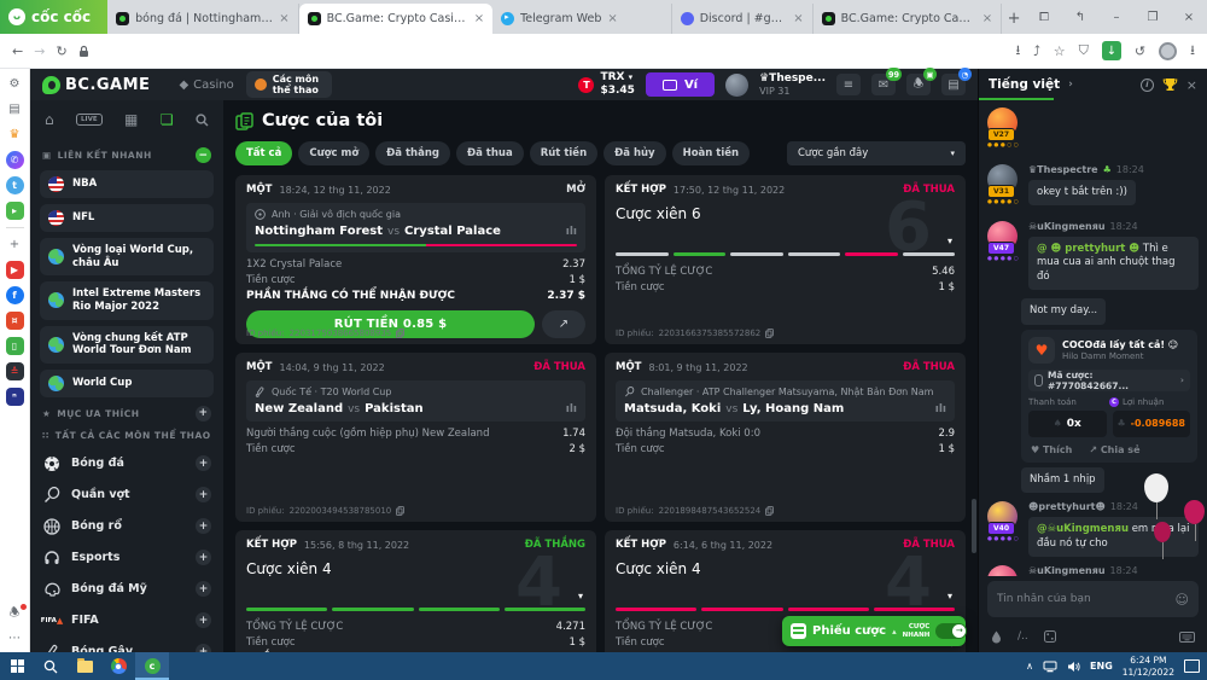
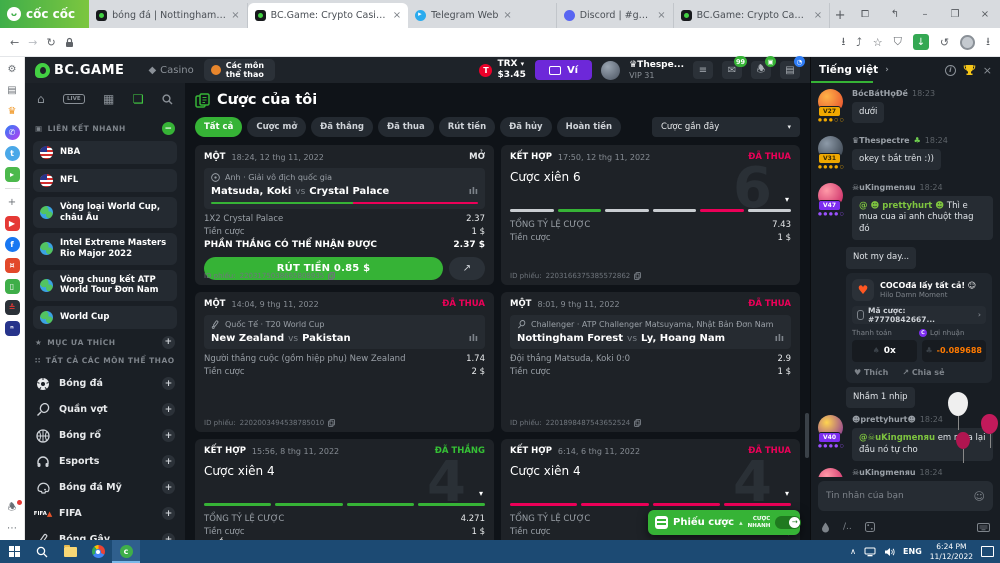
  ᴗ
  cốc cốc
  bóng đá | Nottingham F
  ×
  BC.Game: Crypto Casino
  ×
  Telegram Web
  ×
  ×
  BC.Game: Crypto Casin
  ×
  +
  ⧠
  ↰
  –
  ❐
  ×
  ←
  →
  ↻
  ⭳
  ⤴
  ☆
  ⛉
  ↓
  ↺
  ⭳
  ⚙
  ▤
  ♛
  ✆
  t
  ▸
  +
  ▶
  f
  ¤
  ▯
  ≙
  ⁿ
  🕭
  ⋯
  BC.GAME
  ◆
  Casino
  Các môn thể thao
  T
  TRX ▾
  $3.45
  Ví
  ♛Thespe...
  VIP 31
  ≡
  ✉
  99
  🕭
  ▣
  ▤
  ◔
  ⌂
  ▦
  ❏
  ▣
  LIÊN KẾT NHANH
  −
  NBA
  NFL
  Vòng loại World Cup, châu Âu
  Intel Extreme Masters Rio Major 2022
  Vòng chung kết ATP World Tour Đơn Nam
  World Cup
  ★
  MỤC ƯA THÍCH
  +
  ∷
  TẤT CẢ CÁC MÔN THỂ THAO
  Bóng đá
  +
  Quần vợt
  +
  Bóng rổ
  +
  Esports
  +
  Bóng đá Mỹ
  +
  FIFA
  +
  Cược của tôi
  Tất cả
  Cược mở
  Đã thắng
  Đã thua
  Rút tiền
  Đã hủy
  Hoàn tiền
  Cược gần đây
  ▾
  MỘT
  18:24, 12 thg 11, 2022
  MỞ
  Anh · Giải vô địch quốc gia
- Nottingham Forest
+ Matsuda, Koki
  vs
  Crystal Palace
  ılı
  1X2 Crystal Palace
  2.37
  Tiền cược
  1 $
  PHẦN THẮNG CÓ THỂ NHẬN ĐƯỢC
  2.37 $
  RÚT TIỀN 0.85 $
  ↗
  ID phiếu:
  2203175038665808935
  KẾT HỢP
  17:50, 12 thg 11, 2022
  ĐÃ THUA
  6
  Cược xiên 6
  ▾
  TỔNG TỶ LỆ CƯỢC
- 5.46
+ 7.43
  Tiền cược
  1 $
  ID phiếu:
  2203166375385572862
  MỘT
  14:04, 9 thg 11, 2022
  ĐÃ THUA
  Quốc Tế · T20 World Cup
  New Zealand
  vs
  Pakistan
  ılı
  Người thắng cuộc (gồm hiệp phụ) New Zealand
  1.74
  Tiền cược
  2 $
  ID phiếu:
  2202003494538785010
  MỘT
  8:01, 9 thg 11, 2022
  ĐÃ THUA
  Challenger · ATP Challenger Matsuyama, Nhật Bản Đơn Nam
- Matsuda, Koki
+ Nottingham Forest
  vs
  Ly, Hoang Nam
  ılı
  Đội thắng Matsuda, Koki 0:0
  2.9
  Tiền cược
  1 $
  ID phiếu:
  2201898487543652524
  KẾT HỢP
  15:56, 8 thg 11, 2022
  ĐÃ THẮNG
  4
  Cược xiên 4
  ▾
  TỔNG TỶ LỆ CƯỢC
  4.271
  Tiền cược
  1 $
  KẾT HỢP
  6:14, 6 thg 11, 2022
  ĐÃ THUA
  4
  Cược xiên 4
  ▾
  TỔNG TỶ LỆ CƯỢC
  Tiền cược
  Phiếu cược
  ▴
  Tiếng việt
  ›
  i
  ×
+ BócBátHọĐề
+ 18:23
+ dưới
  ♛Thespectre
  ♣
  18:24
  okey t bắt trên :))
  ☠uKingmenяu
  18:24
  @ ☻ prettyhurt ☻ Thì e mua cua ai anh chuột thag đó
  Not my day...
  ♥
  COCOđã lấy tất cả! ☺
  Hilo Damn Moment
  Mã cược: #7770842667...
  ›
  Thanh toán
  Lợi nhuận
  ♠
  0x
  ♣
  -0.089688
  ♥ Thích
  ↗ Chia sẻ
  Nhầm 1 nhịp
  ☻prettyhurt☻
  18:24
  @☠uKingmenяu ema lại đầu nó tự cho
  ☠uKingmenяu
  18:24
  Tin nhắn của bạn
  ☺
  /..
  c
  ∧
  ENG
  6:24 PM
  11/12/2022
